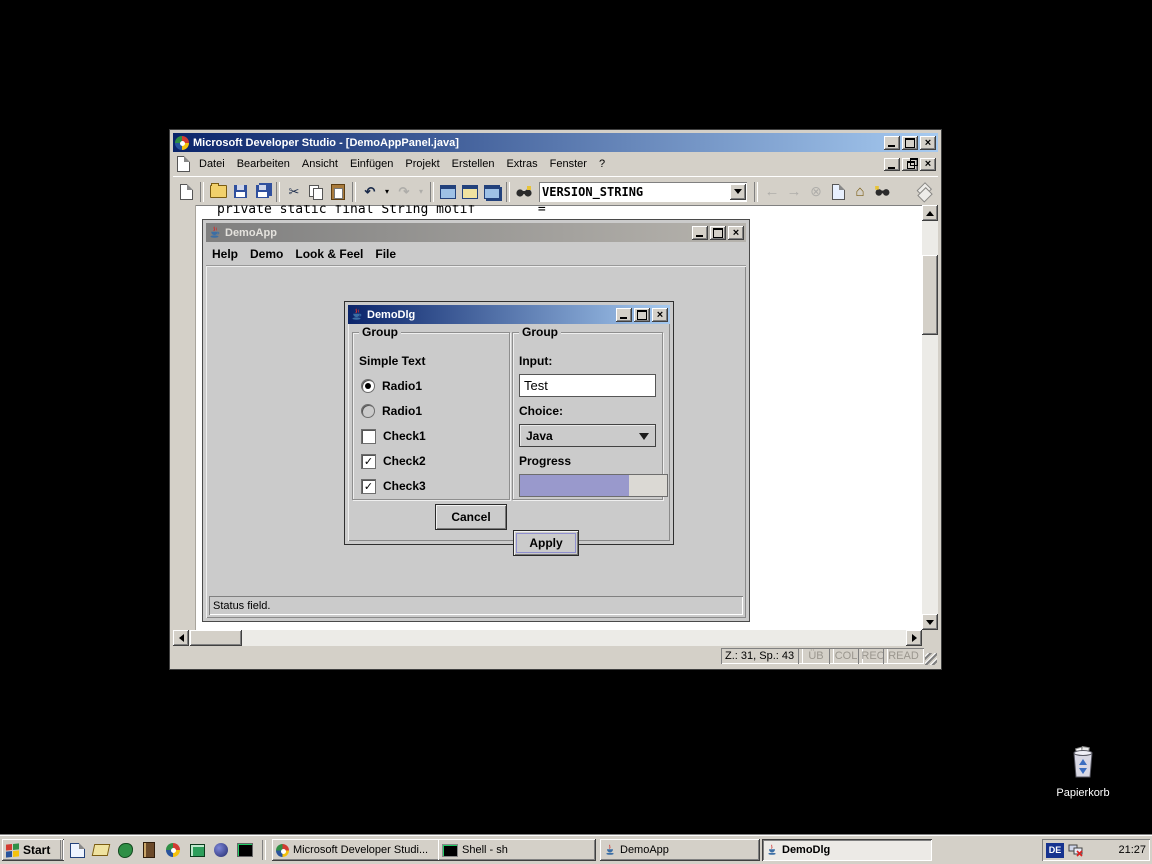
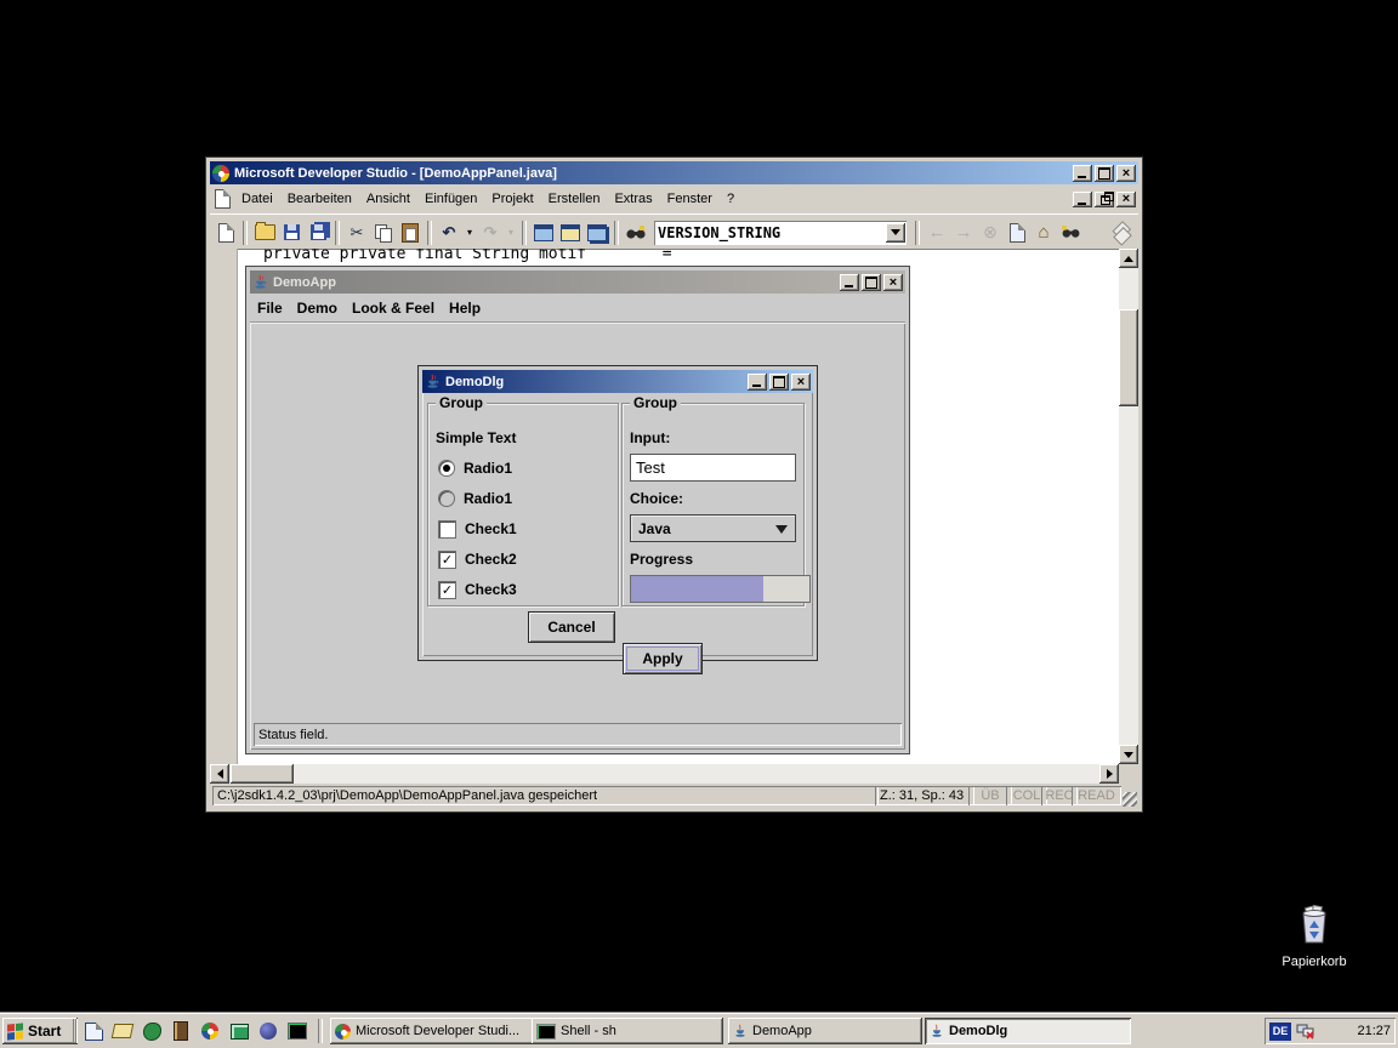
  Microsoft Developer Studio - [DemoAppPanel.java]
  ×
  Datei
  Bearbeiten
  Ansicht
  Einfügen
  Projekt
  Erstellen
  Extras
  Fenster
  ?
  ×
  ✂
  ↶
  ▾
  ↷
  ▾
  VERSION_STRING
  ←
  →
  ⊗
  ⌂
- private static final String motif =
+ private private final String motif =
+ C:\j2sdk1.4.2_03\prj\DemoApp\DemoAppPanel.java gespeichert
  Z.: 31, Sp.: 43
  ÜB
  COL
  REC
  READ
  DemoApp
  ×
- Help
+ File
  Demo
  Look & Feel
- File
+ Help
  Status field.
  DemoDlg
  ×
  Group
  Simple Text
  Radio1
  Radio1
  Check1
  ✓
  Check2
  ✓
  Check3
  Group
  Input:
  Test
  Choice:
  Java
  Progress
  Cancel
  Apply
  Papierkorb
  Start
  Microsoft Developer Studi...
  Shell - sh
  DemoApp
  DemoDlg
  DE
  21:27
